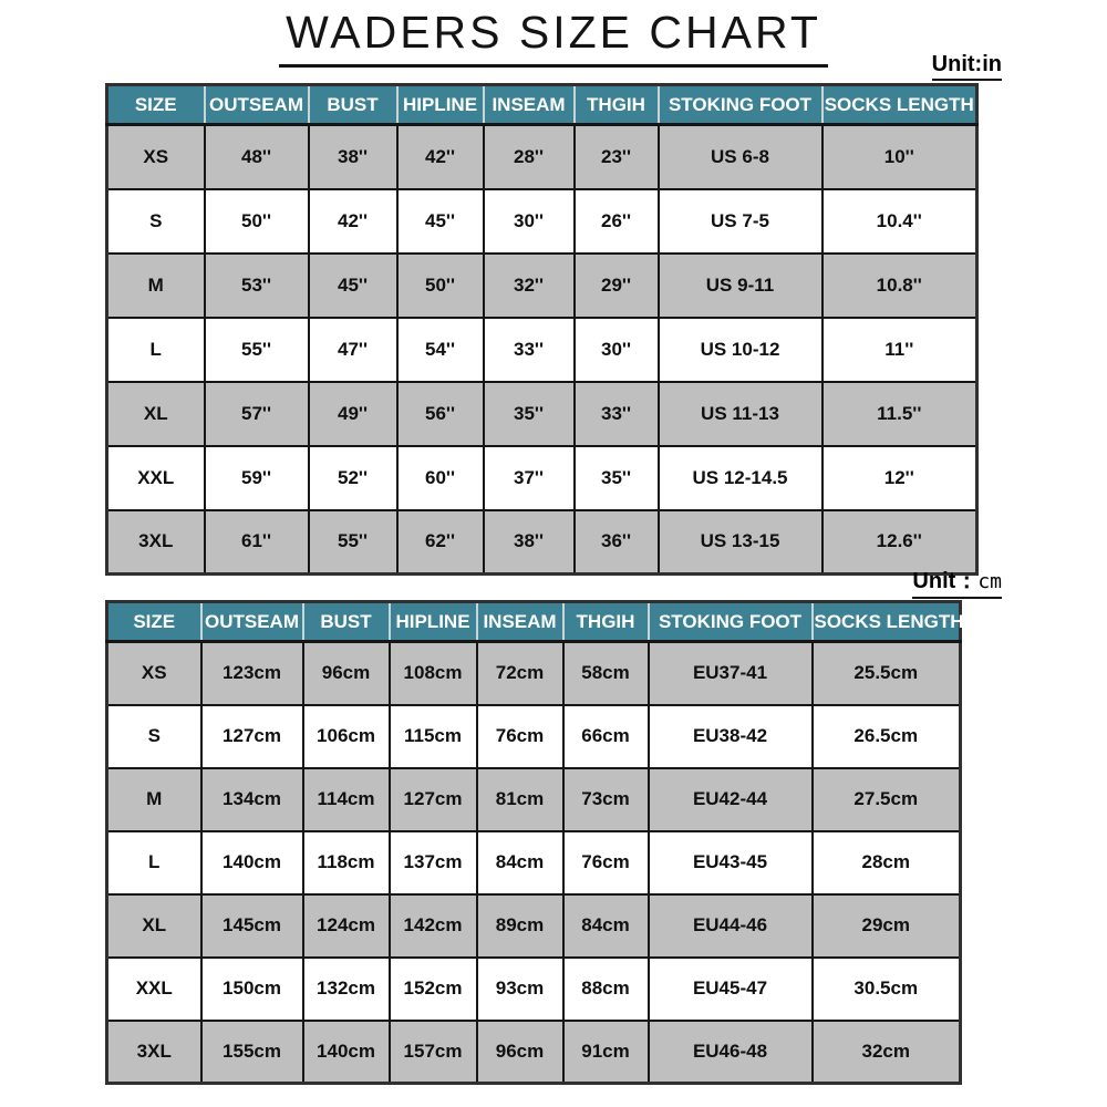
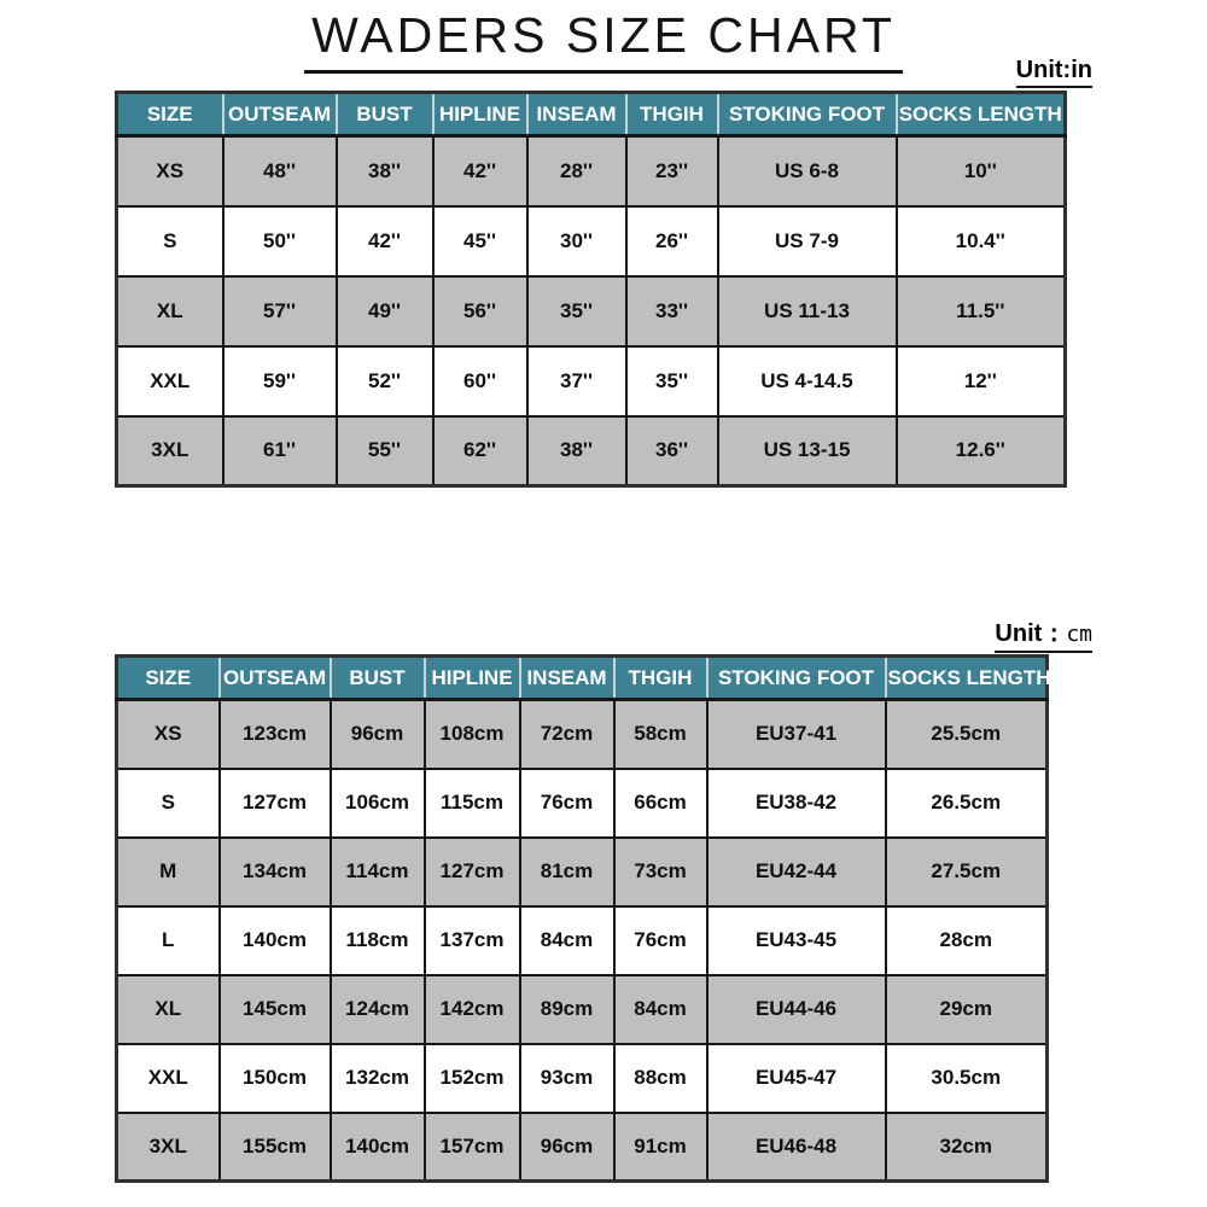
  WADERS SIZE CHART
  Unit:in
  SIZE	OUTSEAM	BUST	HIPLINE	INSEAM	THGIH	STOKING FOOT	SOCKS LENGTH
  XS	48''	38''	42''	28''	23''	US 6-8	10''
- S	50''	42''	45''	30''	26''	US 7-5	10.4''
+ S	50''	42''	45''	30''	26''	US 7-9	10.4''
- M	53''	45''	50''	32''	29''	US 9-11	10.8''
- L	55''	47''	54''	33''	30''	US 10-12	11''
  XL	57''	49''	56''	35''	33''	US 11-13	11.5''
- XXL	59''	52''	60''	37''	35''	US 12-14.5	12''
+ XXL	59''	52''	60''	37''	35''	US 4-14.5	12''
  3XL	61''	55''	62''	38''	36''	US 13-15	12.6''
  Unit：cm
  SIZE	OUTSEAM	BUST	HIPLINE	INSEAM	THGIH	STOKING FOOT	SOCKS LENGTH
  XS	123cm	96cm	108cm	72cm	58cm	EU37-41	25.5cm
  S	127cm	106cm	115cm	76cm	66cm	EU38-42	26.5cm
  M	134cm	114cm	127cm	81cm	73cm	EU42-44	27.5cm
  L	140cm	118cm	137cm	84cm	76cm	EU43-45	28cm
  XL	145cm	124cm	142cm	89cm	84cm	EU44-46	29cm
  XXL	150cm	132cm	152cm	93cm	88cm	EU45-47	30.5cm
  3XL	155cm	140cm	157cm	96cm	91cm	EU46-48	32cm
